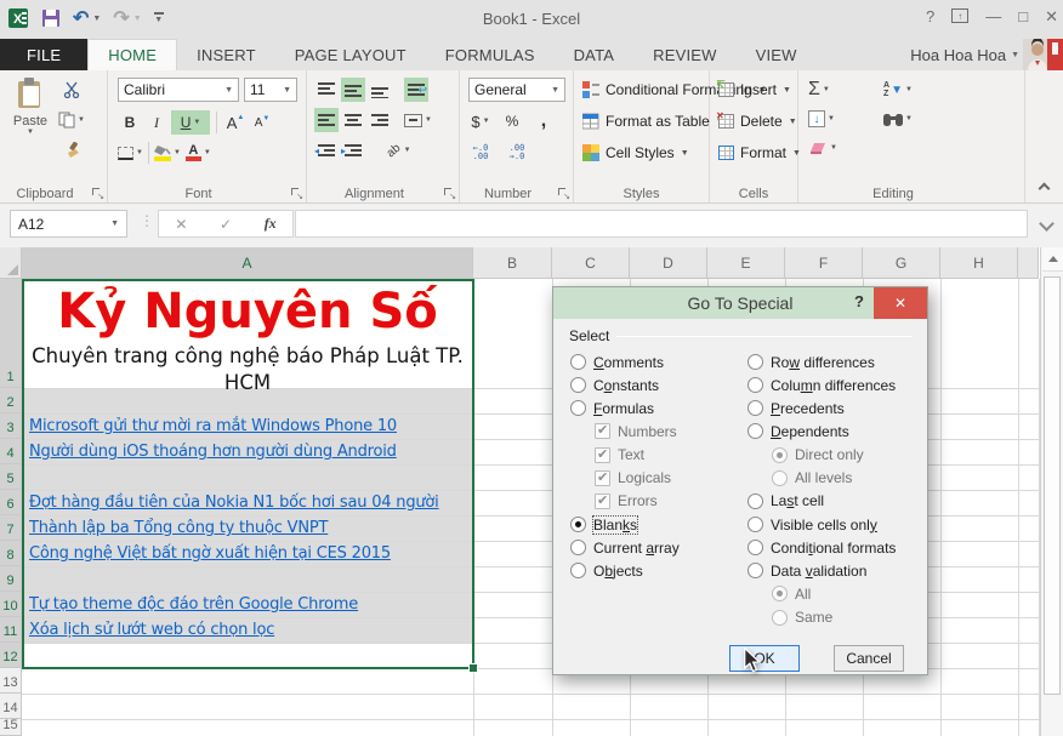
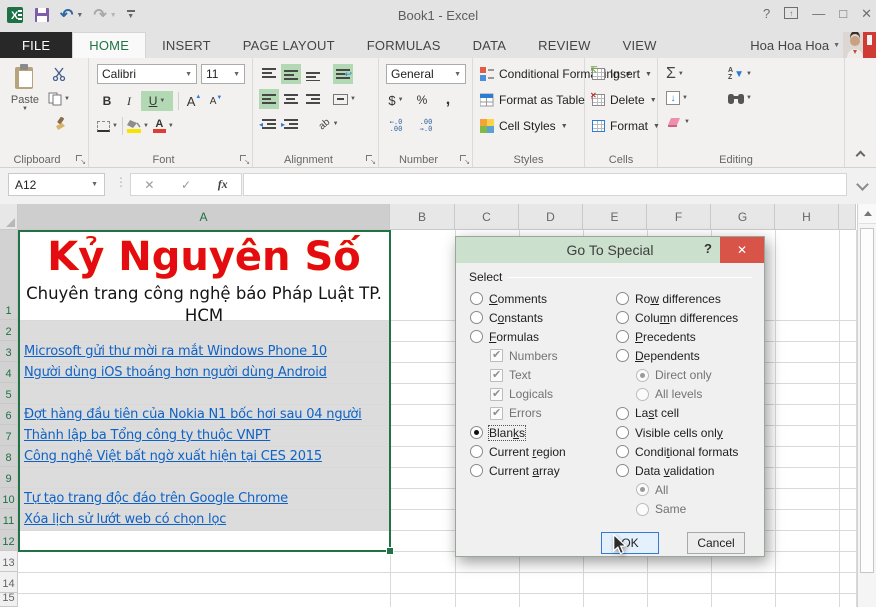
  X
  ↶
  ↷
  Book1 - Excel
  ?
  ↑
  —
  □
  ✕
  FILE
  HOME
  INSERT
  PAGE LAYOUT
  FORMULAS
  DATA
  REVIEW
  VIEW
  Hoa Hoa Hoa
  Paste
  Clipboard
  Calibri
  11
  B
  I
  U
  A
  A
  A
  Font
  Alignment
  General
  $
  %
  ,
  ←.0
  .00
  .00
  →.0
  Number
  Conditional Forming
  Format as Table
  Cell Styles
  Styles
  ↸
  Insert
  ✕
  Delete
  Format
  Cells
  Σ
  ▼
  ↓
  Editing
  A12
  ⋮
  ✕
  ✓
  fx
  A
  B
  C
  D
  E
  F
  G
  H
  1
  2
  3
  4
  5
  6
  7
  8
  9
  10
  11
  12
  13
  14
  15
  Microsoft gửi thư mời ra mắt Windows Phone 10
  Người dùng iOS thoáng hơn người dùng Android
  Đợt hàng đầu tiên của Nokia N1 bốc hơi sau 04 người
  Thành lập ba Tổng công ty thuộc VNPT
  Công nghệ Việt bất ngờ xuất hiện tại CES 2015
- Tự tạo theme độc đáo trên Google Chrome
+ Tự tạo trang độc đáo trên Google Chrome
  Xóa lịch sử lướt web có chọn lọc
  Kỷ Nguyên Số
  Chuyên trang công nghệ báo Pháp Luật TP. HCM
  Go To Special
  ?
  ✕
  Select
  Comments
  Constants
  Formulas
  Numbers
  Text
  Logicals
  Errors
  Blanks
+ Current region
  Current array
- Objects
  Row differences
  Column differences
  Precedents
  Dependents
  Direct only
  All levels
  Last cell
  Visible cells only
  Conditional formats
  Data validation
  All
  Same
  OK
  Cancel
